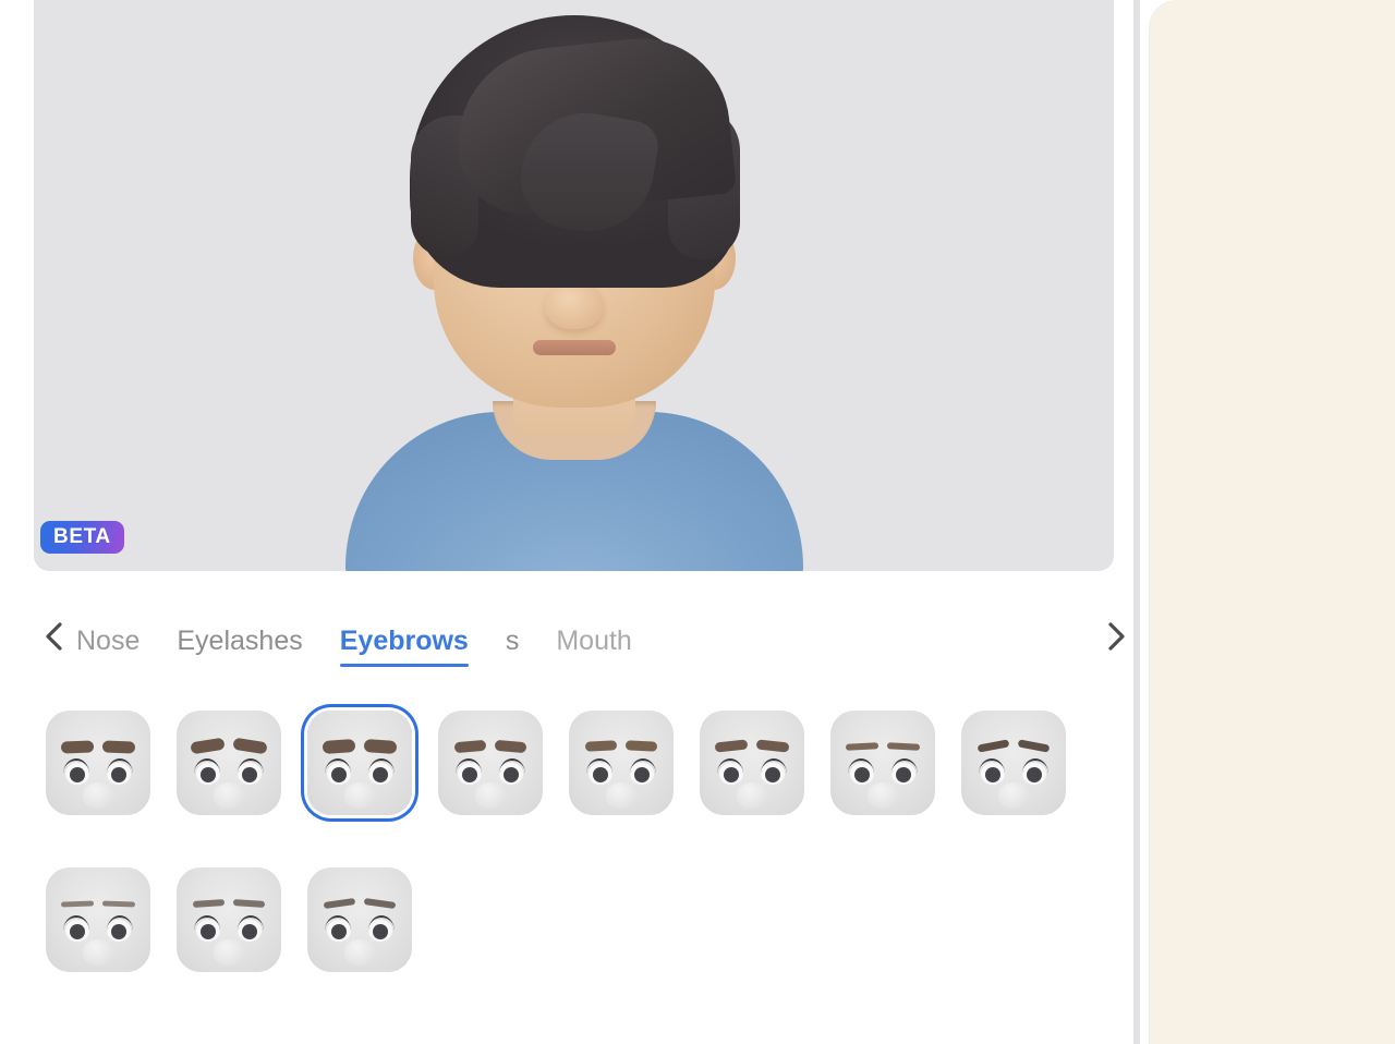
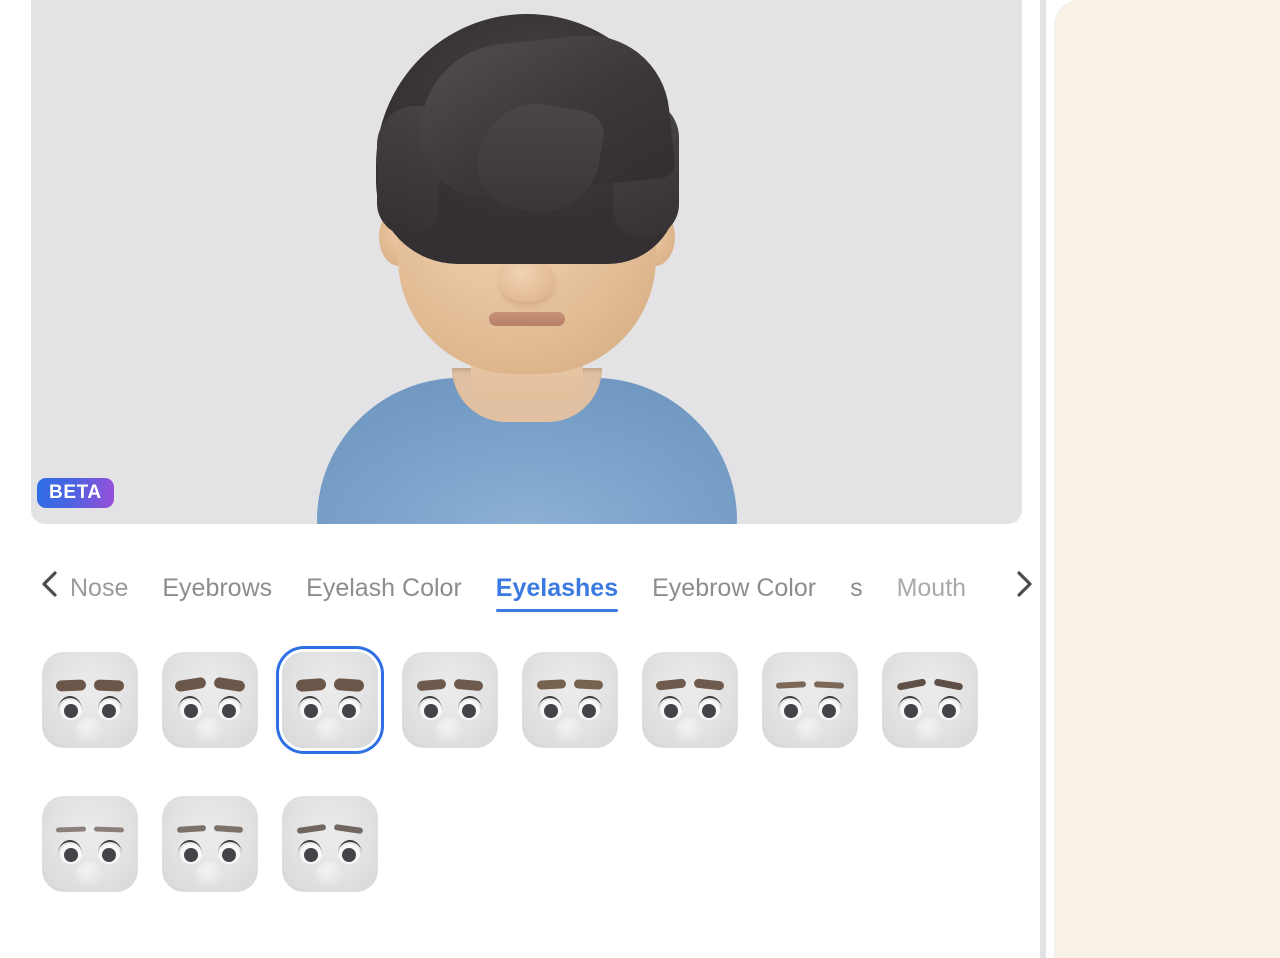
  BETA
  Nose
- Eyelashes
+ Eyebrows
+ Eyelash Color
- Eyebrows
+ Eyelashes
+ Eyebrow Color
  s
  Mouth
